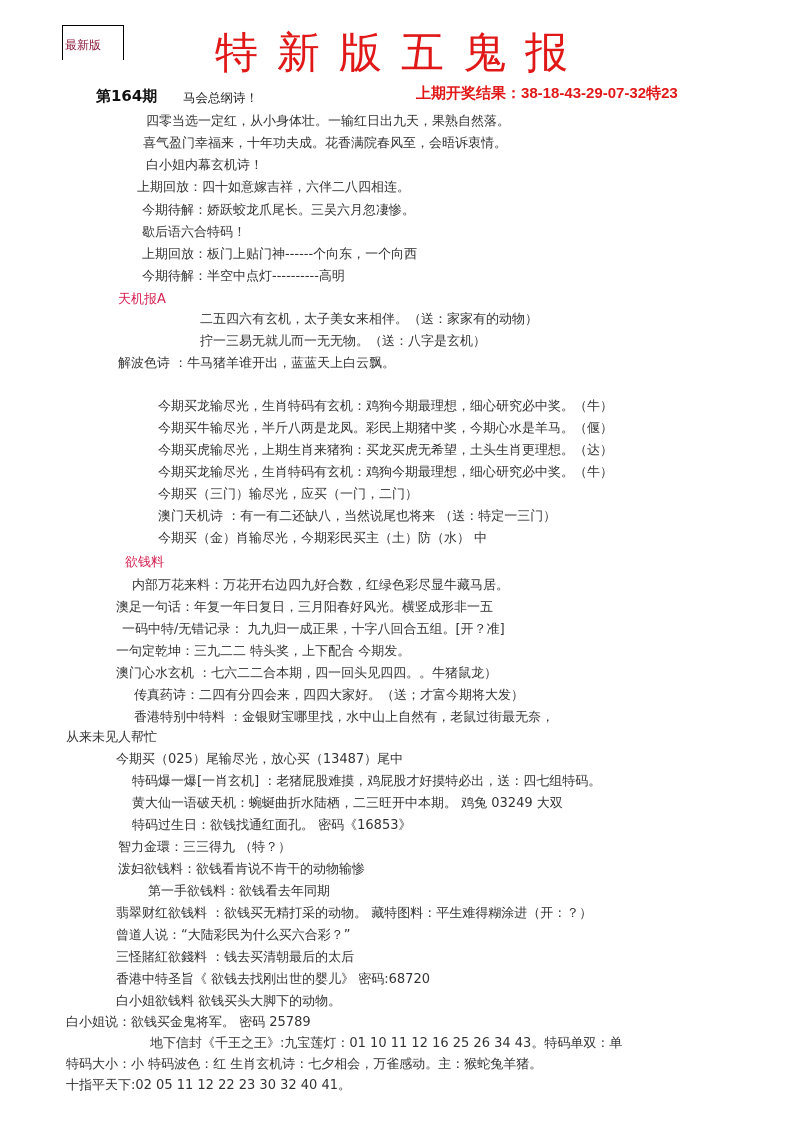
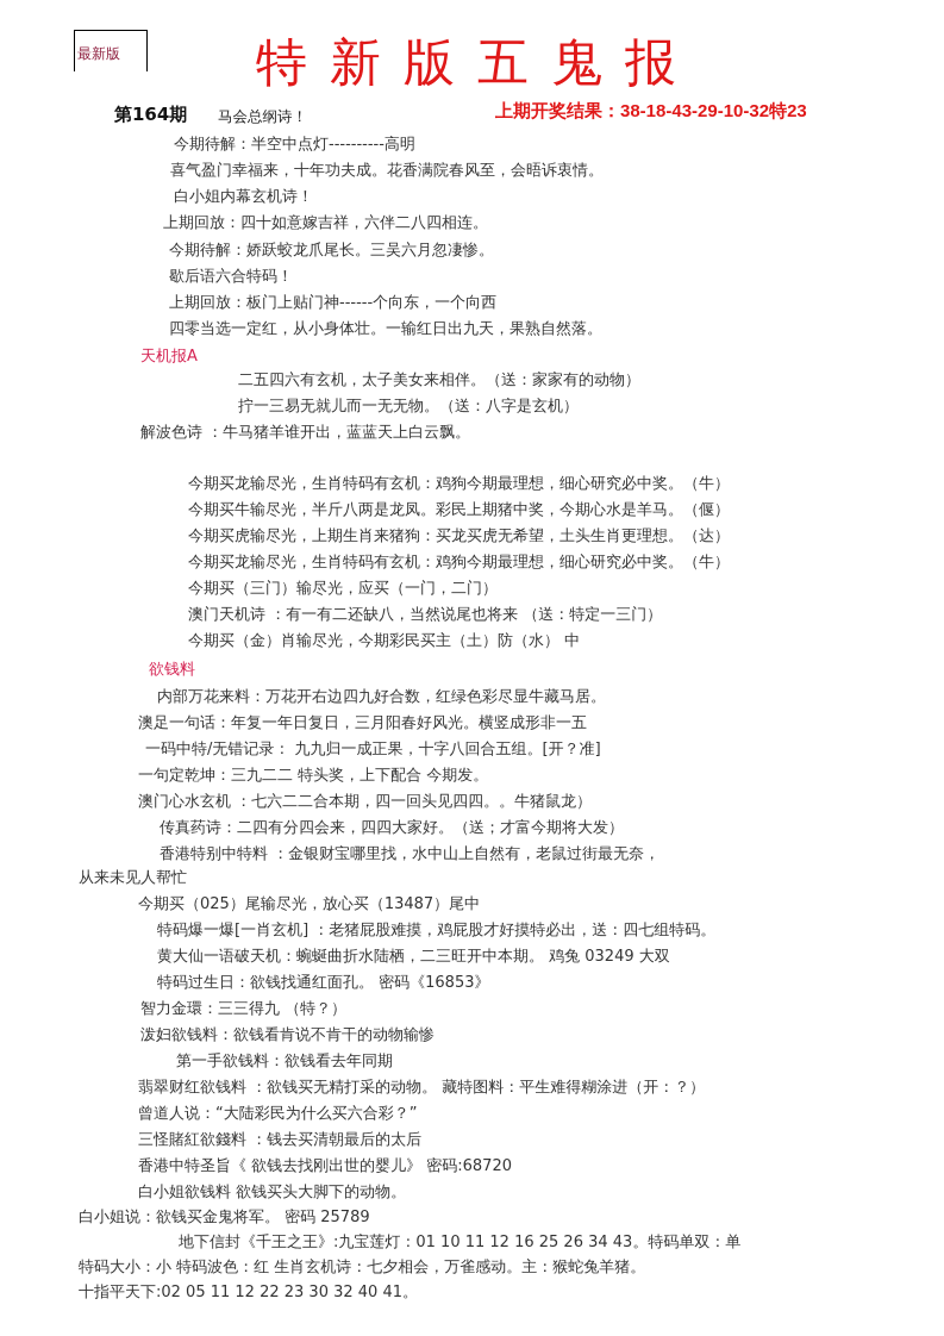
  最新版
  特新版五鬼报
  第164期
  马会总纲诗！
- 上期开奖结果：38-18-43-29-07-32特23
+ 上期开奖结果：38-18-43-29-10-32特23
- 四零当选一定红，从小身体壮。一输红日出九天，果熟自然落。
+ 今期待解：半空中点灯----------高明
  喜气盈门幸福来，十年功夫成。花香满院春风至，会晤诉衷情。
  白小姐内幕玄机诗！
  上期回放：四十如意嫁吉祥，六伴二八四相连。
  今期待解：娇跃蛟龙爪尾长。三吴六月忽凄惨。
  歇后语六合特码！
  上期回放：板门上贴门神------个向东，一个向西
- 今期待解：半空中点灯----------高明
+ 四零当选一定红，从小身体壮。一输红日出九天，果熟自然落。
  天机报A
  二五四六有玄机，太子美女来相伴。（送：家家有的动物）
  拧一三易无就儿而一无无物。（送：八字是玄机）
  解波色诗 ：牛马猪羊谁开出，蓝蓝天上白云飘。
  今期买龙输尽光，生肖特码有玄机：鸡狗今期最理想，细心研究必中奖。（牛）
  今期买牛输尽光，半斤八两是龙凤。彩民上期猪中奖，今期心水是羊马。（偃）
  今期买虎输尽光，上期生肖来猪狗：买龙买虎无希望，土头生肖更理想。（达）
  今期买龙输尽光，生肖特码有玄机：鸡狗今期最理想，细心研究必中奖。（牛）
  今期买（三门）输尽光，应买（一门，二门）
  澳门天机诗 ：有一有二还缺八，当然说尾也将来 （送：特定一三门）
  今期买（金）肖输尽光，今期彩民买主（土）防（水） 中
  欲钱料
  内部万花来料：万花开右边四九好合数，红绿色彩尽显牛藏马居。
  澳足一句话：年复一年日复日，三月阳春好风光。横竖成形非一五
  一码中特/无错记录： 九九归一成正果，十字八回合五组。[开？准]
  一句定乾坤：三九二二 特头奖，上下配合 今期发。
  澳门心水玄机 ：七六二二合本期，四一回头见四四。。牛猪鼠龙）
  传真药诗：二四有分四会来，四四大家好。（送；才富今期将大发）
  香港特别中特料 ：金银财宝哪里找，水中山上自然有，老鼠过街最无奈，
  从来未见人帮忙
  今期买（025）尾输尽光，放心买（13487）尾中
  特码爆一爆[一肖玄机] ：老猪屁股难摸，鸡屁股才好摸特必出，送：四七组特码。
  黄大仙一语破天机：蜿蜒曲折水陆栖，二三旺开中本期。 鸡兔 03249 大双
  特码过生日：欲钱找通红面孔。 密码《16853》
  智力金環：三三得九 （特？）
  泼妇欲钱料：欲钱看肯说不肯干的动物输惨
  第一手欲钱料：欲钱看去年同期
  翡翠财红欲钱料 ：欲钱买无精打采的动物。 藏特图料：平生难得糊涂进（开：？）
  曾道人说：“大陆彩民为什么买六合彩？”
  三怪賭紅欲錢料 ：钱去买清朝最后的太后
  香港中特圣旨《 欲钱去找刚出世的婴儿》 密码:68720
  白小姐欲钱料 欲钱买头大脚下的动物。
  白小姐说：欲钱买金鬼将军。 密码 25789
  地下信封《千王之王》:九宝莲灯：01 10 11 12 16 25 26 34 43。特码单双：单
  特码大小：小 特码波色：红 生肖玄机诗：七夕相会，万雀感动。主：猴蛇兔羊猪。
  十指平天下:02 05 11 12 22 23 30 32 40 41。
